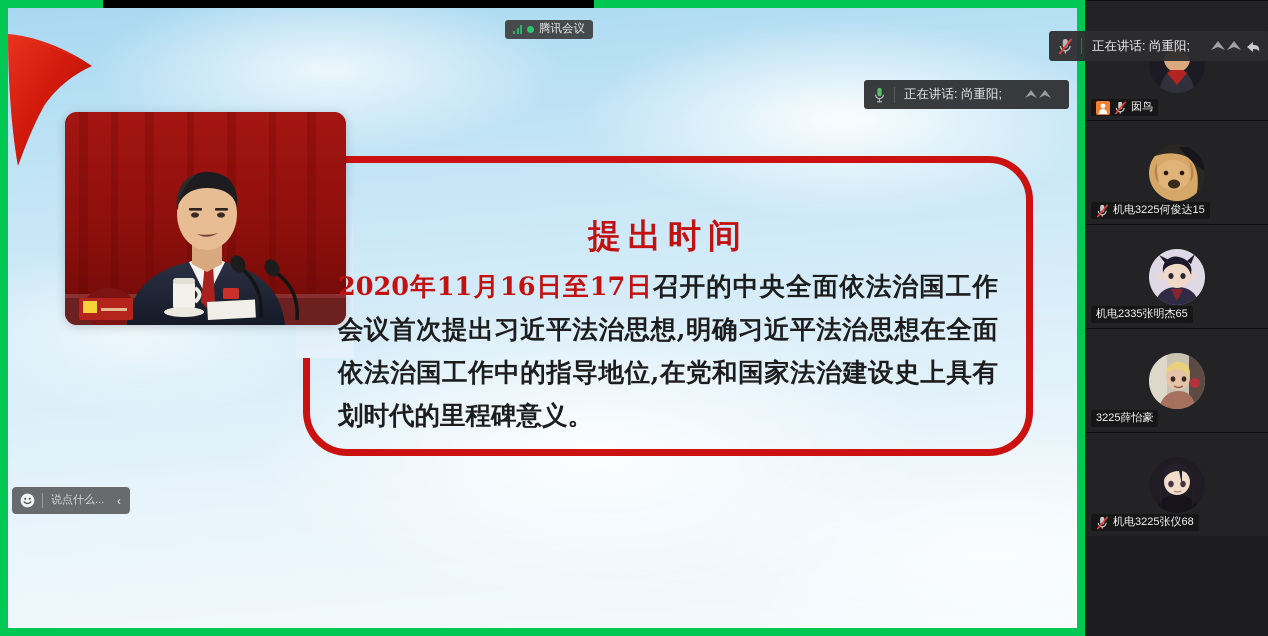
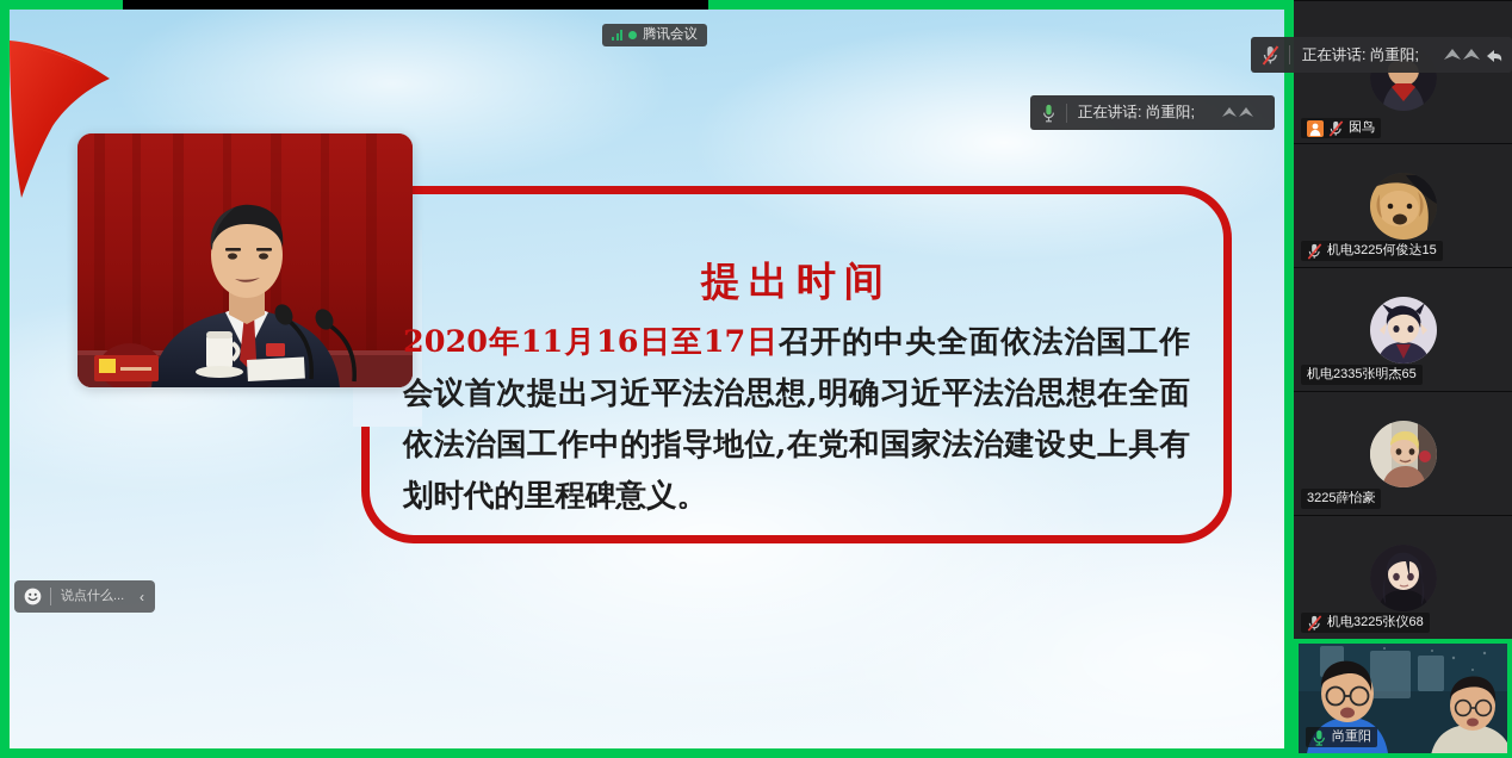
  提出时间
  2020年11月16日至17日召开的中央全面依法治国工作会议首次提出习近平法治思想,明确习近平法治思想在全面依法治国工作中的指导地位,在党和国家法治建设史上具有划时代的里程碑意义。
  说点什么...
  ‹
  正在讲话: 尚重阳;
  腾讯会议
  囡鸟
  机电3225何俊达15
  机电2335张明杰65
  3225薛怡豪
  机电3225张仪68
+ 尚重阳
  正在讲话: 尚重阳;
